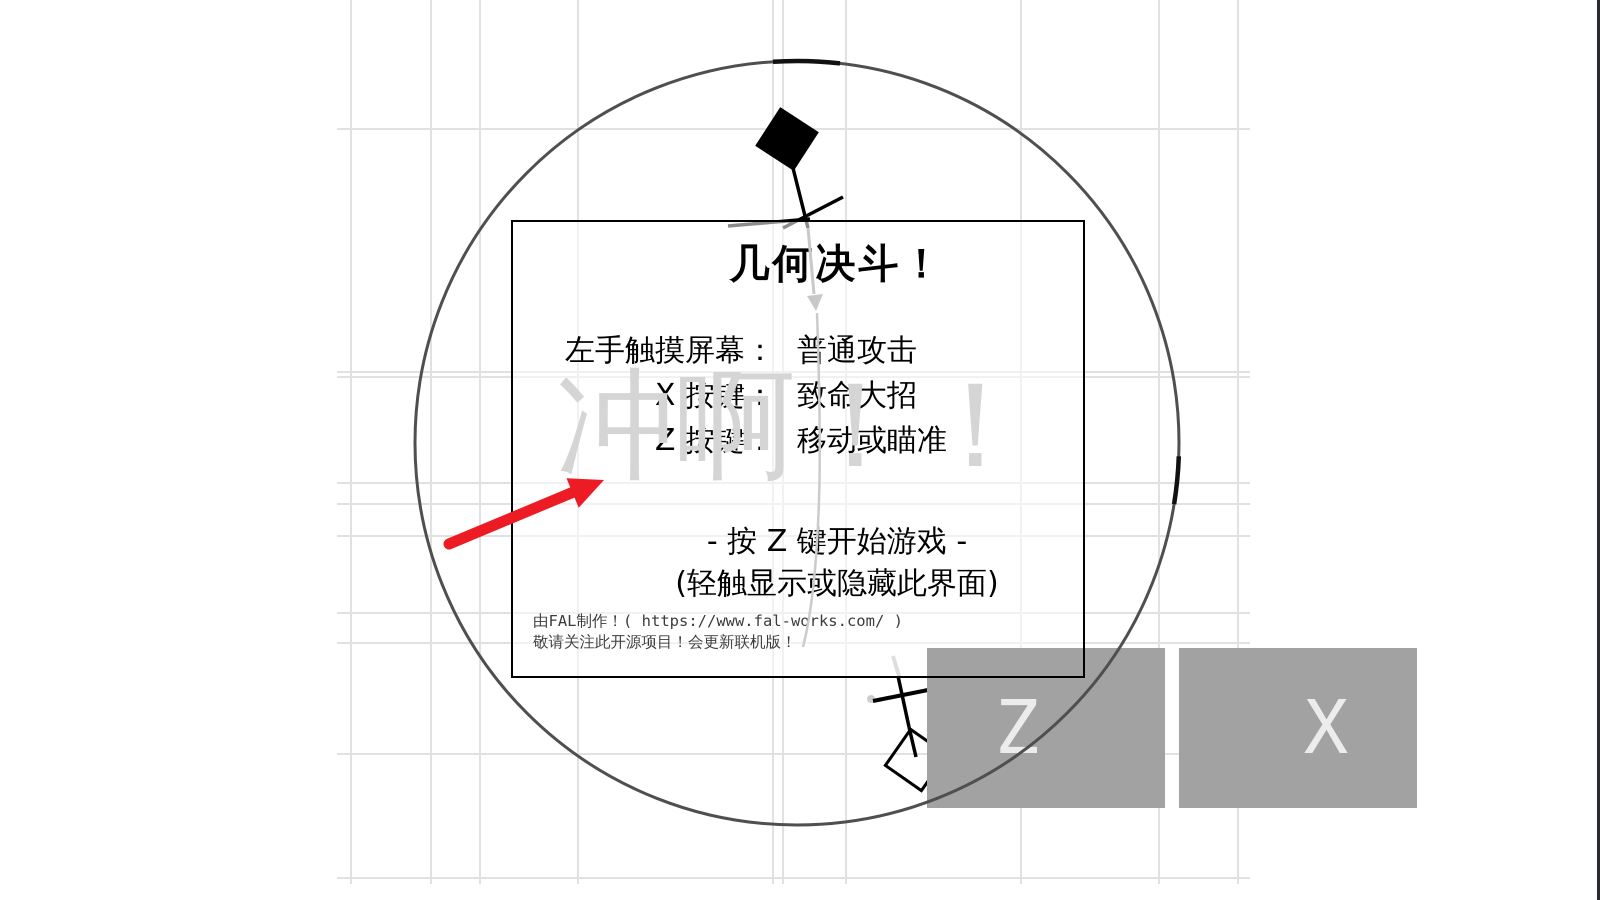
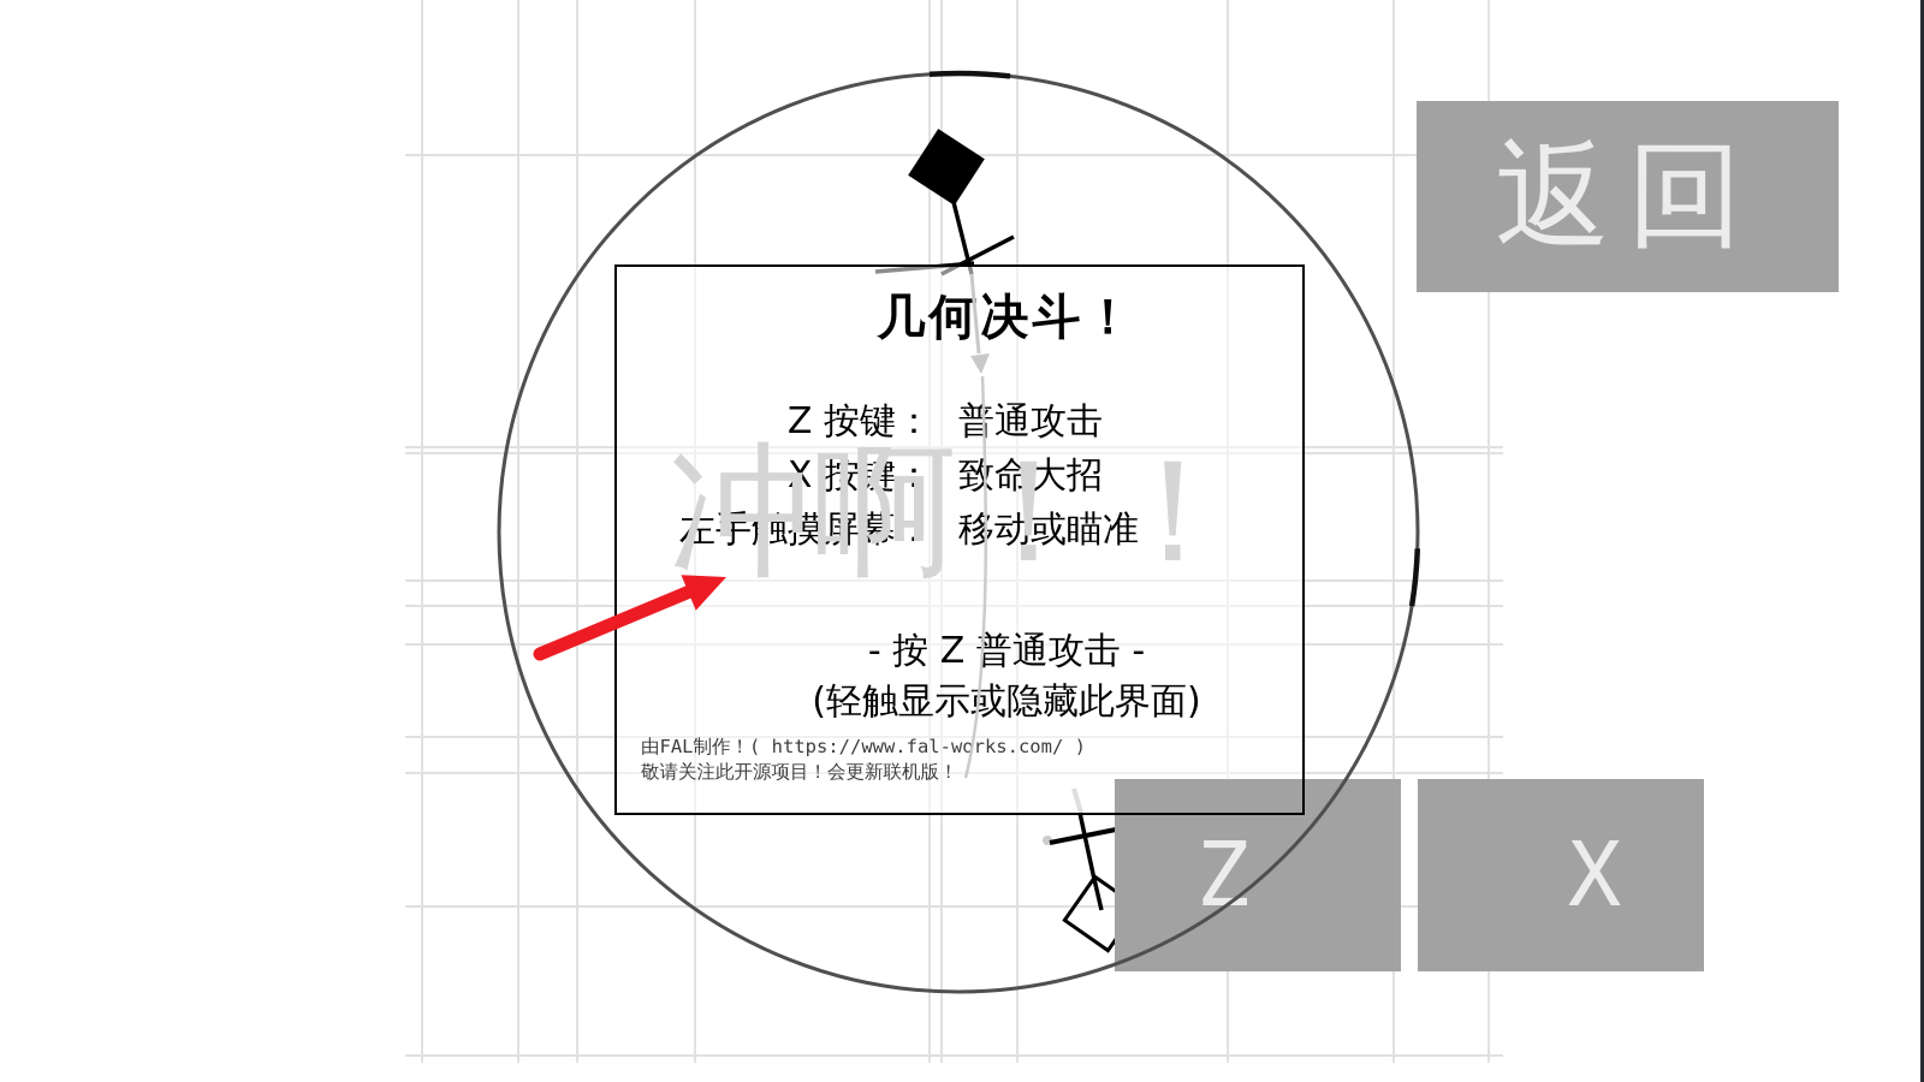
  几何决斗！
- 左手触摸屏幕：
+ Z 按键：
  普通攻击
  X 按键：
  致命大招
- Z 按键：
+ 左手触摸屏幕：
  移动或瞄准
- - 按 Z 键开始游戏 -
+ - 按 Z 普通攻击 -
  (轻触显示或隐藏此界面)
  由FAL制作！( https://www.fal-works.com/ )
  敬请关注此开源项目！会更新联机版！
  冲啊！！
+ 返回
  Z
  X
